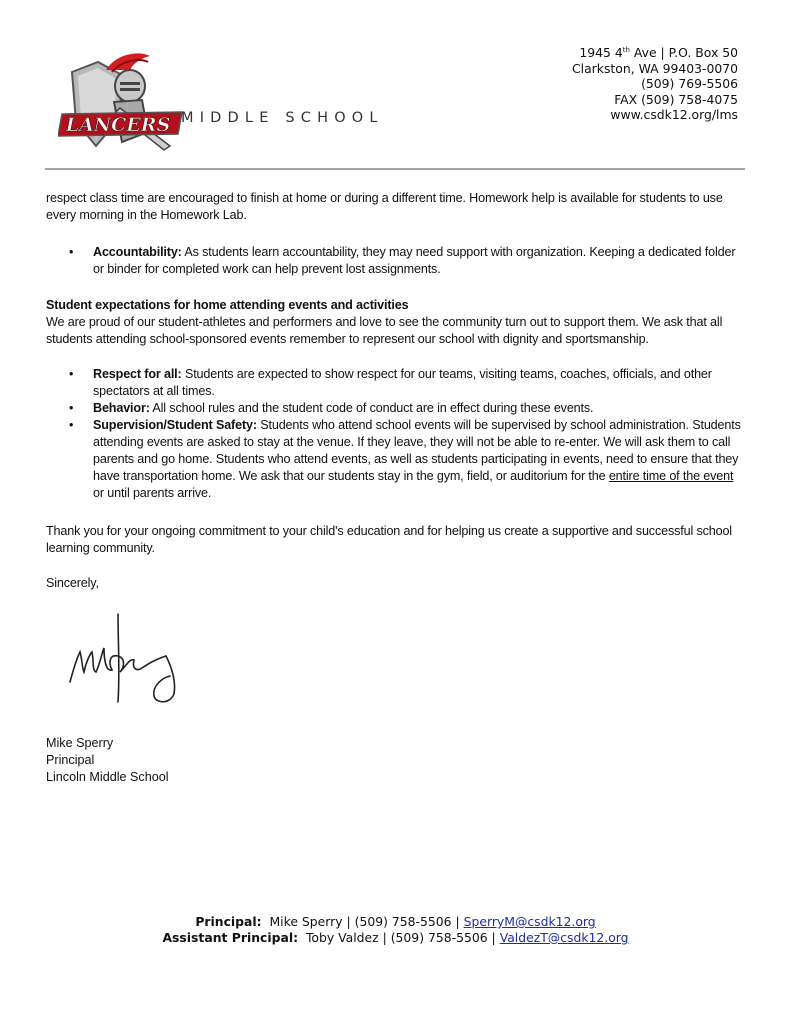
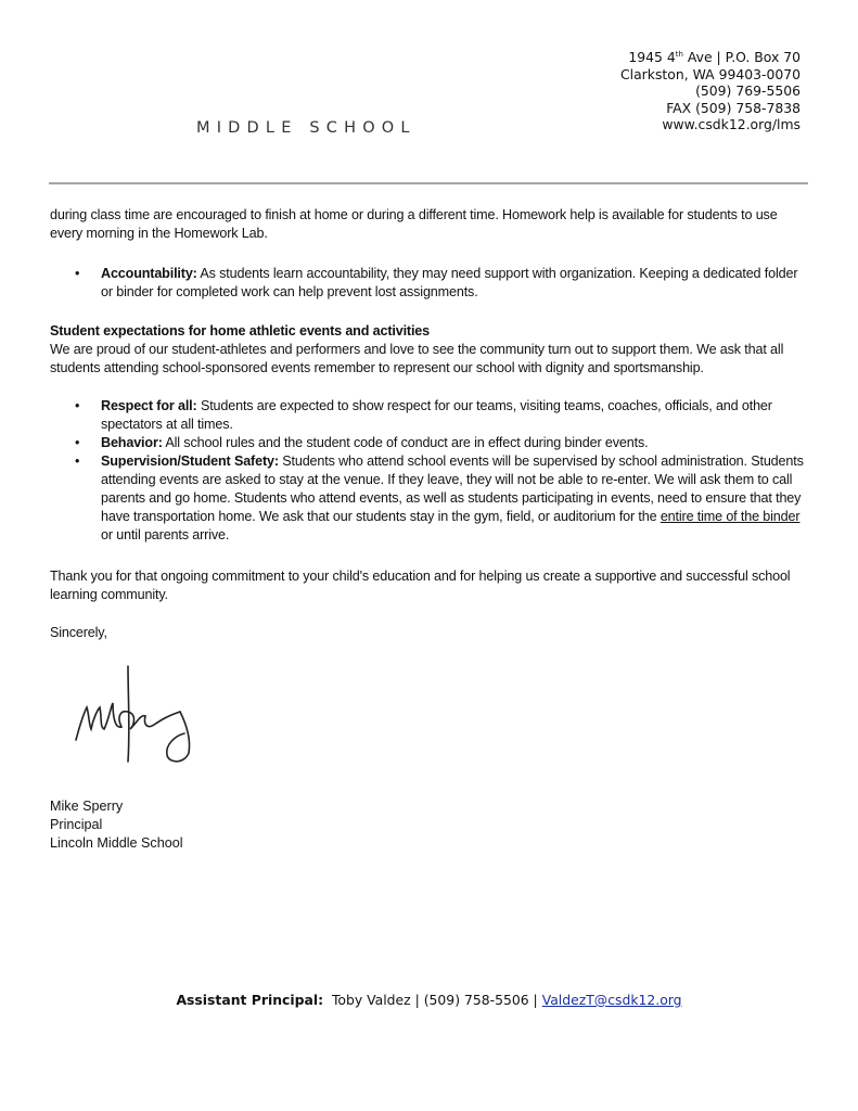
- LANCERS
  MIDDLE SCHOOL
- 1945 4th Ave | P.O. Box 50
+ 1945 4th Ave | P.O. Box 70
  Clarkston, WA 99403-0070
  (509) 769-5506
- FAX (509) 758-4075
+ FAX (509) 758-7838
  www.csdk12.org/lms
- respect class time are encouraged to finish at home or during a different time. Homework help is available for students to use every morning in the Homework Lab.
+ during class time are encouraged to finish at home or during a different time. Homework help is available for students to use every morning in the Homework Lab.
  •
  Accountability: As students learn accountability, they may need support with organization. Keeping a dedicated folder or binder for completed work can help prevent lost assignments.
- Student expectations for home attending events and activities
+ Student expectations for home athletic events and activities
  We are proud of our student-athletes and performers and love to see the community turn out to support them. We ask that all students attending school-sponsored events remember to represent our school with dignity and sportsmanship.
  •
  Respect for all: Students are expected to show respect for our teams, visiting teams, coaches, officials, and other spectators at all times.
  •
- Behavior: All school rules and the student code of conduct are in effect during these events.
+ Behavior: All school rules and the student code of conduct are in effect during binder events.
  •
- Supervision/Student Safety: Students who attend school events will be supervised by school administration. Students attending events are asked to stay at the venue. If they leave, they will not be able to re-enter. We will ask them to call parents and go home. Students who attend events, as well as students participating in events, need to ensure that they have transportation home. We ask that our students stay in the gym, field, or auditorium for the entire time of the event or until parents arrive.
+ Supervision/Student Safety: Students who attend school events will be supervised by school administration. Students attending events are asked to stay at the venue. If they leave, they will not be able to re-enter. We will ask them to call parents and go home. Students who attend events, as well as students participating in events, need to ensure that they have transportation home. We ask that our students stay in the gym, field, or auditorium for the entire time of the binder or until parents arrive.
- Thank you for your ongoing commitment to your child's education and for helping us create a supportive and successful school learning community.
+ Thank you for that ongoing commitment to your child's education and for helping us create a supportive and successful school learning community.
  Sincerely,
  Mike Sperry
  Principal
  Lincoln Middle School
- Principal: Mike Sperry | (509) 758-5506 | SperryM@csdk12.org
  Assistant Principal: Toby Valdez | (509) 758-5506 | ValdezT@csdk12.org
